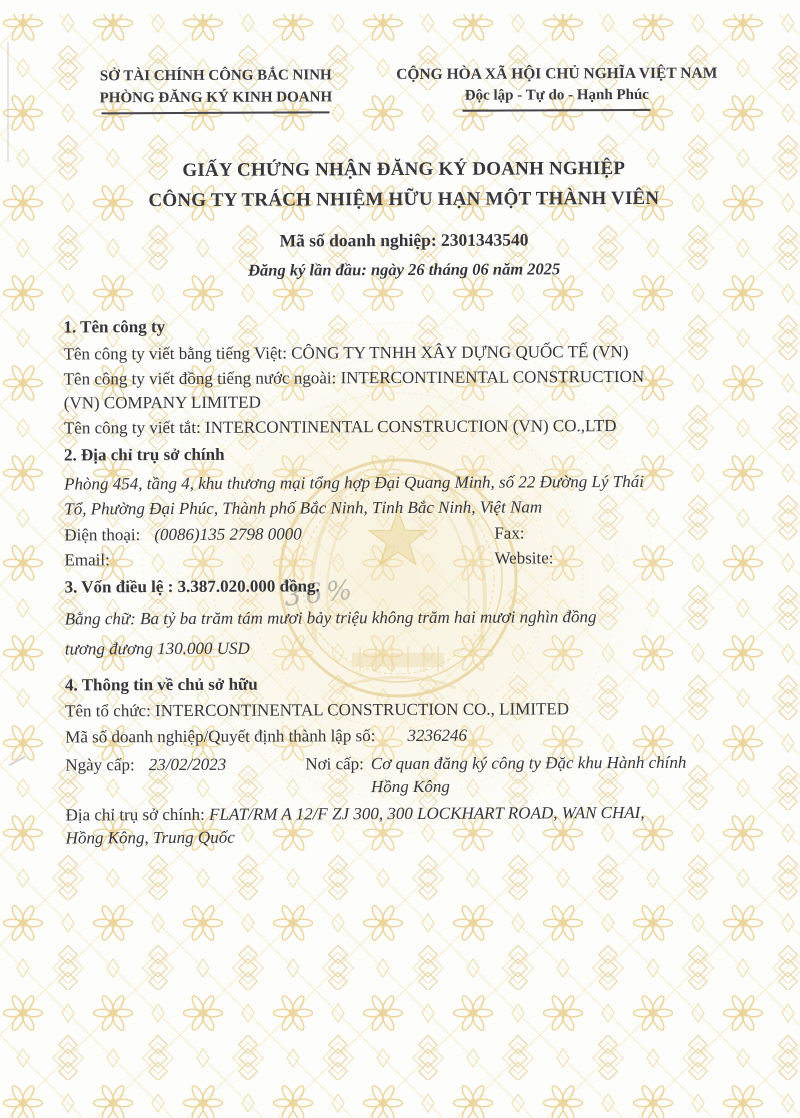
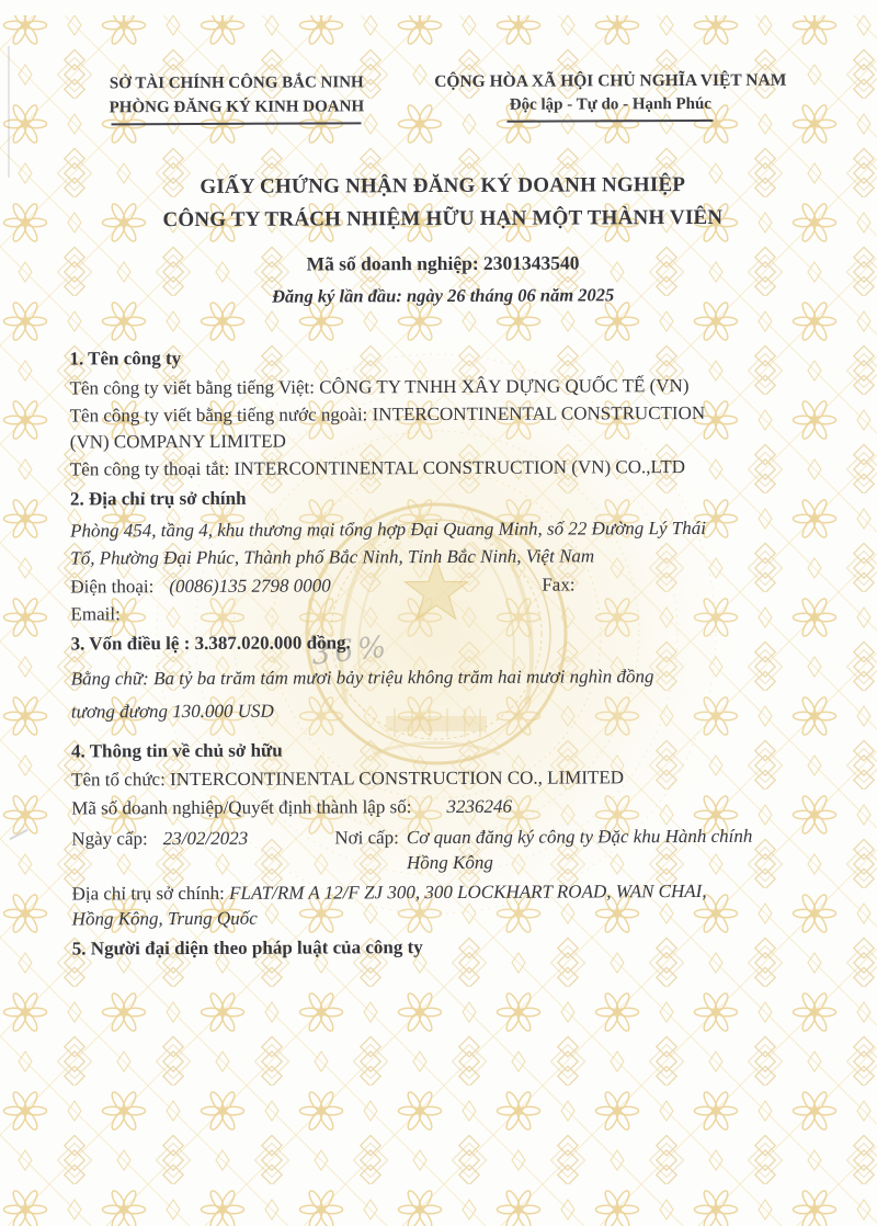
  SỞ TÀI CHÍNH CÔNG BẮC NINH
  PHÒNG ĐĂNG KÝ KINH DOANH
  CỘNG HÒA XÃ HỘI CHỦ NGHĨA VIỆT NAM
  Độc lập - Tự do - Hạnh Phúc
  GIẤY CHỨNG NHẬN ĐĂNG KÝ DOANH NGHIỆP
  CÔNG TY TRÁCH NHIỆM HỮU HẠN MỘT THÀNH VIÊN
  Mã số doanh nghiệp: 2301343540
  Đăng ký lần đầu: ngày 26 tháng 06 năm 2025
  1. Tên công ty
  Tên công ty viết bằng tiếng Việt: CÔNG TY TNHH XÂY DỰNG QUỐC TẾ (VN)
- Tên công ty viết đồng tiếng nước ngoài: INTERCONTINENTAL CONSTRUCTION
+ Tên công ty viết bằng tiếng nước ngoài: INTERCONTINENTAL CONSTRUCTION
  (VN) COMPANY LIMITED
- Tên công ty viết tắt: INTERCONTINENTAL CONSTRUCTION (VN) CO.,LTD
+ Tên công ty thoại tắt: INTERCONTINENTAL CONSTRUCTION (VN) CO.,LTD
  2. Địa chỉ trụ sở chính
  Phòng 454, tầng 4, khu thương mại tổng hợp Đại Quang Minh, số 22 Đường Lý Thái
  Tổ, Phường Đại Phúc, Thành phố Bắc Ninh, Tỉnh Bắc Ninh, Việt Nam
  Điện thoại: (0086)135 2798 0000
  Fax:
  Email:
- Website:
  3. Vốn điều lệ : 3.387.020.000 đồng.
  Bằng chữ: Ba tỷ ba trăm tám mươi bảy triệu không trăm hai mươi nghìn đồng
  tương đương 130.000 USD
  4. Thông tin về chủ sở hữu
  Tên tổ chức: INTERCONTINENTAL CONSTRUCTION CO., LIMITED
  Mã số doanh nghiệp/Quyết định thành lập số: 3236246
  Ngày cấp: 23/02/2023
  Nơi cấp:
  Cơ quan đăng ký công ty Đặc khu Hành chính
  Hồng Kông
  Địa chỉ trụ sở chính: FLAT/RM A 12/F ZJ 300, 300 LOCKHART ROAD, WAN CHAI,
  Hồng Kông, Trung Quốc
+ 5. Người đại diện theo pháp luật của công ty
